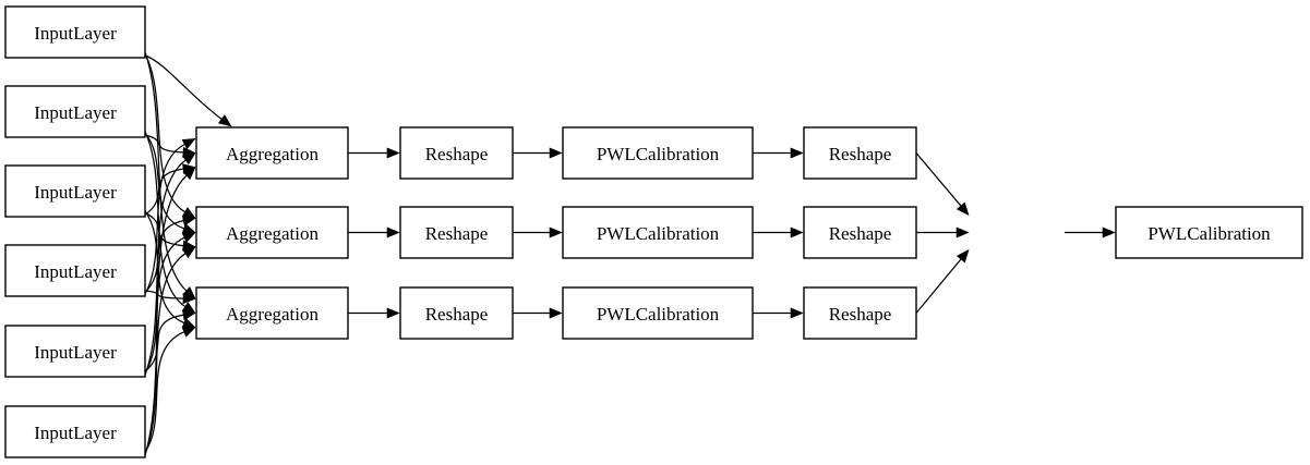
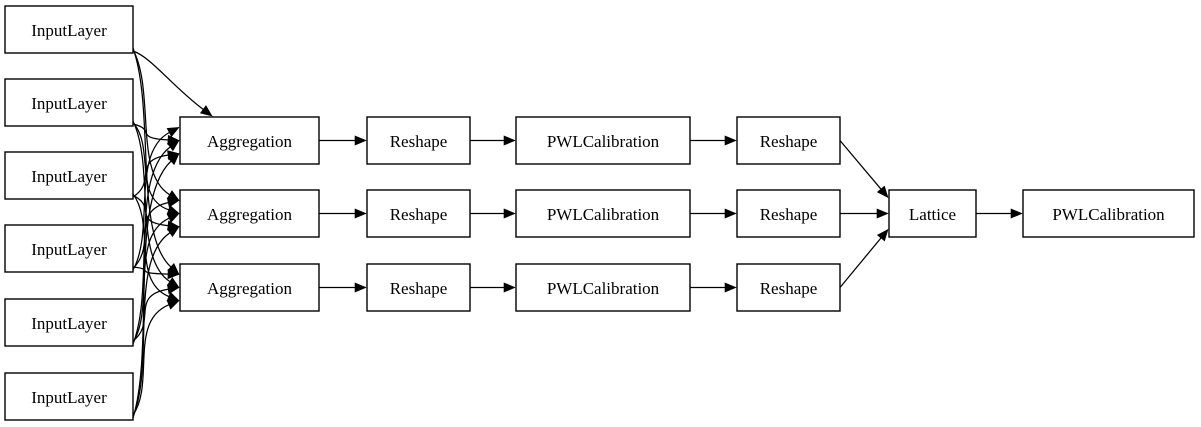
  InputLayer
  InputLayer
  InputLayer
  InputLayer
  InputLayer
  InputLayer
  Aggregation
  Aggregation
  Aggregation
  Reshape
  Reshape
  Reshape
  PWLCalibration
  PWLCalibration
  PWLCalibration
  Reshape
  Reshape
  Reshape
+ Lattice
  PWLCalibration
